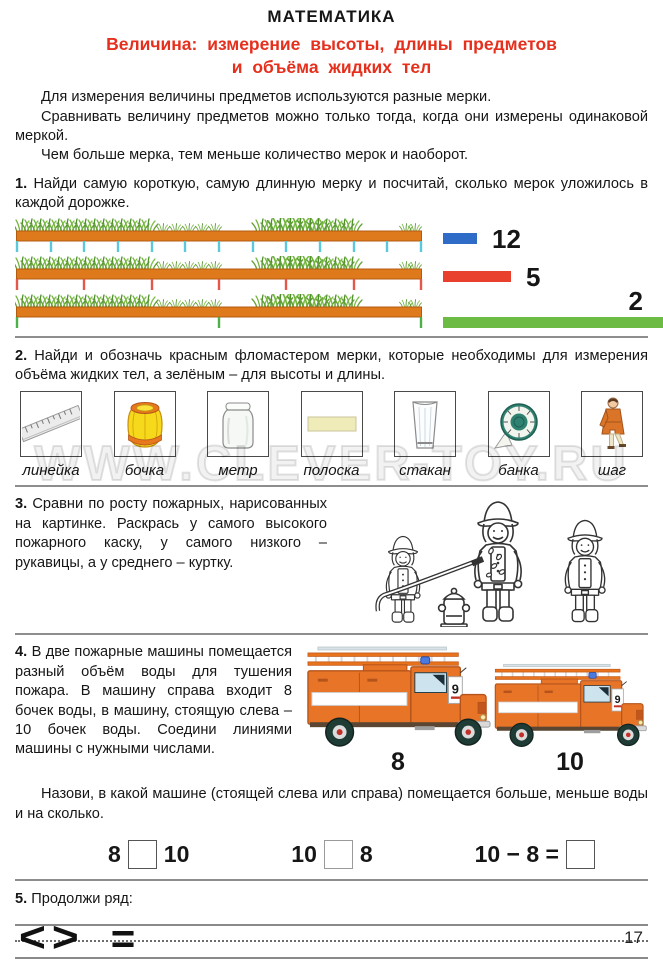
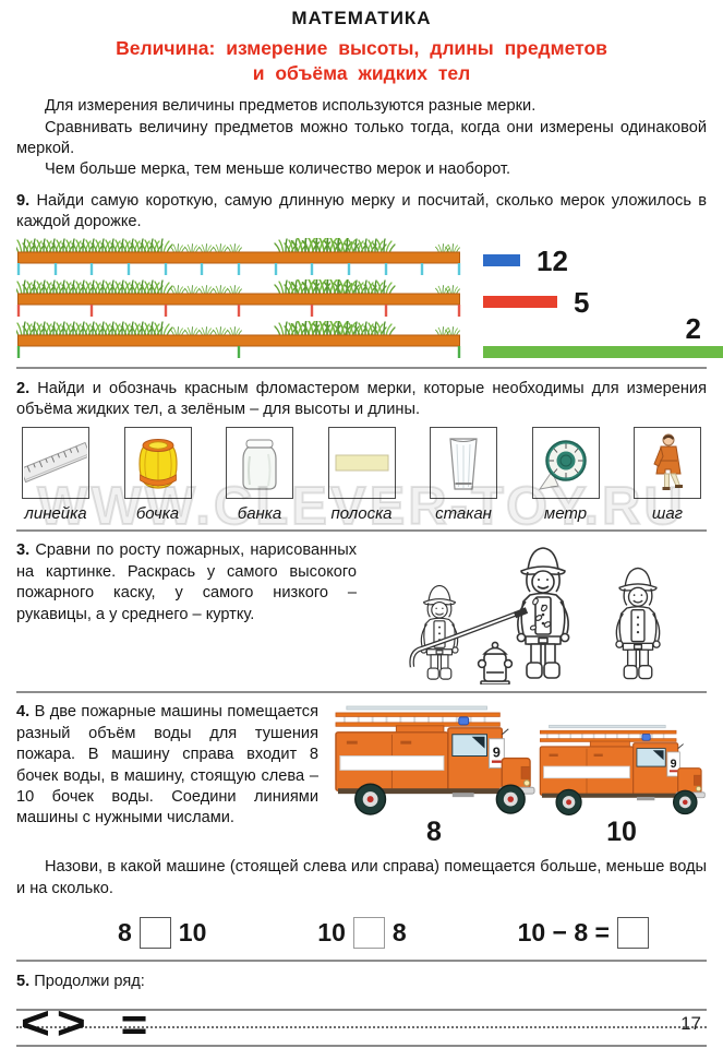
  WWW.CLEVER-TOY.RU
  МАТЕМАТИКА
  Величина: измерение высоты, длины предметов
  и объёма жидких тел
  Для измерения величины предметов используются разные мерки.
  Сравнивать величину предметов можно только тогда, когда они измерены одинаковой меркой.
  Чем больше мерка, тем меньше количество мерок и наоборот.
- 1. Найди самую короткую, самую длинную мерку и посчитай, сколько мерок уложилось в каждой дорожке.
+ 9. Найди самую короткую, самую длинную мерку и посчитай, сколько мерок уложилось в каждой дорожке.
  12
  5
  2
  2. Найди и обозначь красным фломастером мерки, которые необходимы для измерения объёма жидких тел, а зелёным – для высоты и длины.
  линейка
  бочка
- метр
+ банка
  полоска
  стакан
- банка
+ метр
  шаг
  3. Сравни по росту пожарных, нарисованных на картинке. Раскрась у самого высокого пожарного каску, у самого низкого – рукавицы, а у среднего – куртку.
  4. В две пожарные машины помещается разный объём воды для тушения пожара. В машину справа входит 8 бочек воды, в машину, стоящую слева – 10 бочек воды. Соедини линиями машины с нужными числами.
  8
  10
  Назови, в какой машине (стоящей слева или справа) помещается больше, меньше воды и на сколько.
  8
  10
  10
  8
  10 − 8 =
  5. Продолжи ряд:
  <
  >
  =
  17
